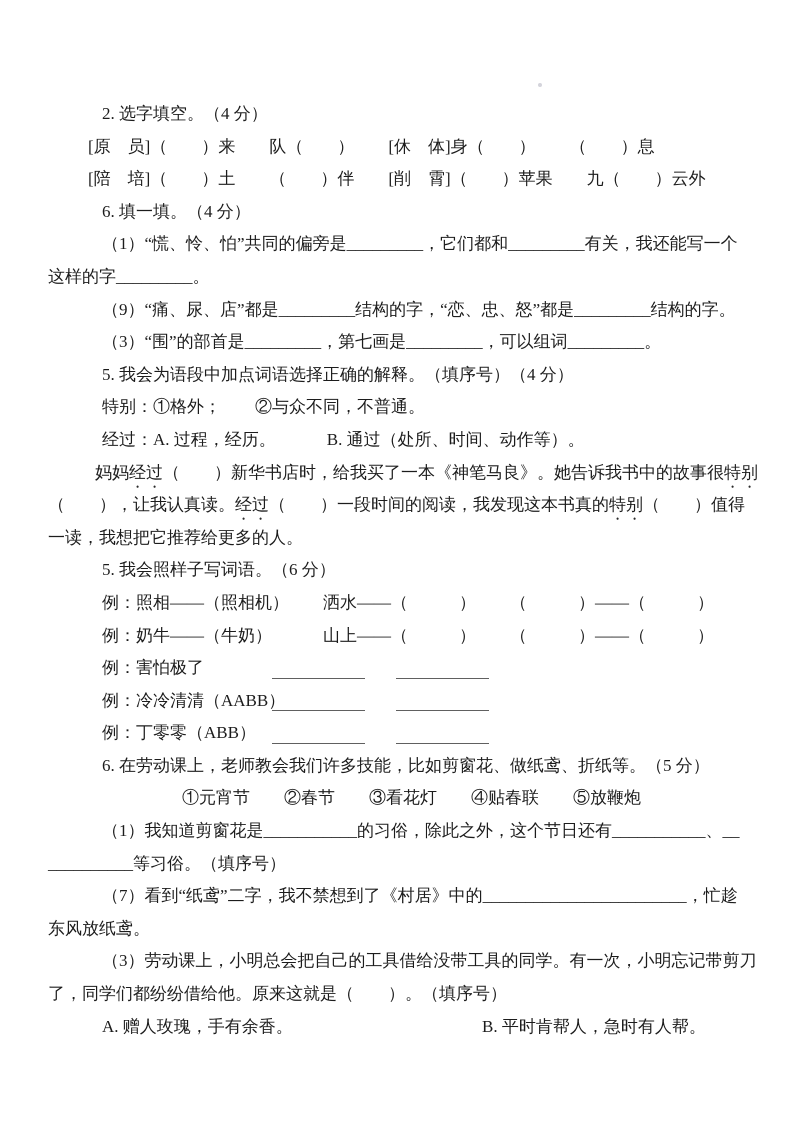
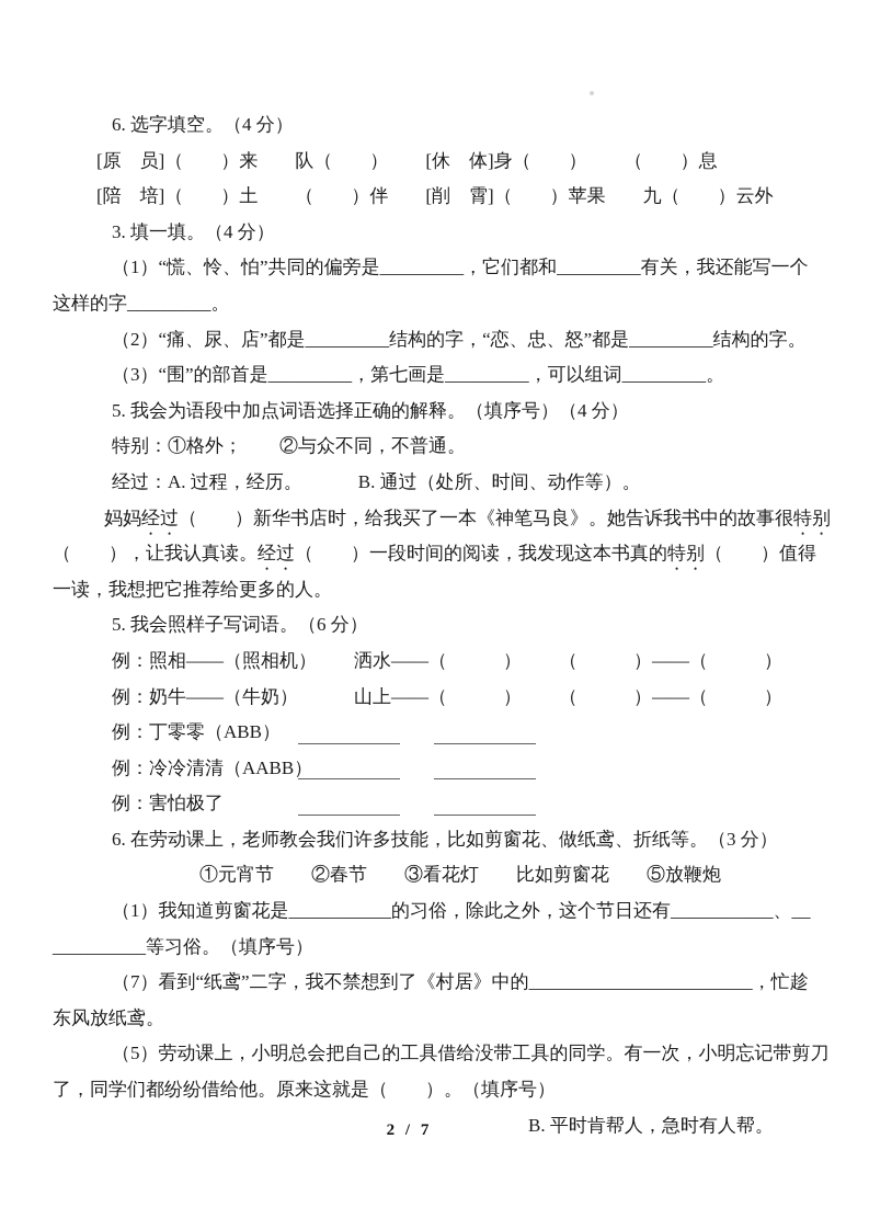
- 2. 选字填空。（4 分）
+ 6. 选字填空。（4 分）
  [原 员]（ ）来 队（ ） [休 体]身（ ） （ ）息
  [陪 培]（ ）土 （ ）伴 [削 霄]（ ）苹果 九（ ）云外
- 6. 填一填。（4 分）
+ 3. 填一填。（4 分）
  （1）“慌、怜、怕”共同的偏旁是_________，它们都和_________有关，我还能写一个
  这样的字_________。
- （9）“痛、尿、店”都是_________结构的字，“恋、忠、怒”都是_________结构的字。
+ （2）“痛、尿、店”都是_________结构的字，“恋、忠、怒”都是_________结构的字。
  （3）“围”的部首是_________，第七画是_________，可以组词_________。
  5. 我会为语段中加点词语选择正确的解释。（填序号）（4 分）
  特别：①格外； ②与众不同，不普通。
  经过：A. 过程，经历。 B. 通过（处所、时间、动作等）。
  妈妈经过（ ）新华书店时，给我买了一本《神笔马良》。她告诉我书中的故事很特别
  （ ），让我认真读。经过（ ）一段时间的阅读，我发现这本书真的特别（ ）值得
  一读，我想把它推荐给更多的人。
  5. 我会照样子写词语。（6 分）
  例：照相——（照相机） 洒水——（ ） （ ）——（ ）
  例：奶牛——（牛奶） 山上——（ ） （ ）——（ ）
- 例：害怕极了
+ 例：丁零零（ABB）
  例：冷冷清清（AABB）
- 例：丁零零（ABB）
+ 例：害怕极了
- 6. 在劳动课上，老师教会我们许多技能，比如剪窗花、做纸鸢、折纸等。（5 分）
+ 6. 在劳动课上，老师教会我们许多技能，比如剪窗花、做纸鸢、折纸等。（3 分）
- ①元宵节 ②春节 ③看花灯 ④贴春联 ⑤放鞭炮
+ ①元宵节 ②春节 ③看花灯 比如剪窗花 ⑤放鞭炮
  （1）我知道剪窗花是___________的习俗，除此之外，这个节日还有___________、__
  __________等习俗。（填序号）
  （7）看到“纸鸢”二字，我不禁想到了《村居》中的________________________，忙趁
  东风放纸鸢。
- （3）劳动课上，小明总会把自己的工具借给没带工具的同学。有一次，小明忘记带剪刀
+ （5）劳动课上，小明总会把自己的工具借给没带工具的同学。有一次，小明忘记带剪刀
  了，同学们都纷纷借给他。原来这就是（ ）。（填序号）
- A. 赠人玫瑰，手有余香。
  B. 平时肯帮人，急时有人帮。
+ 2 / 7
